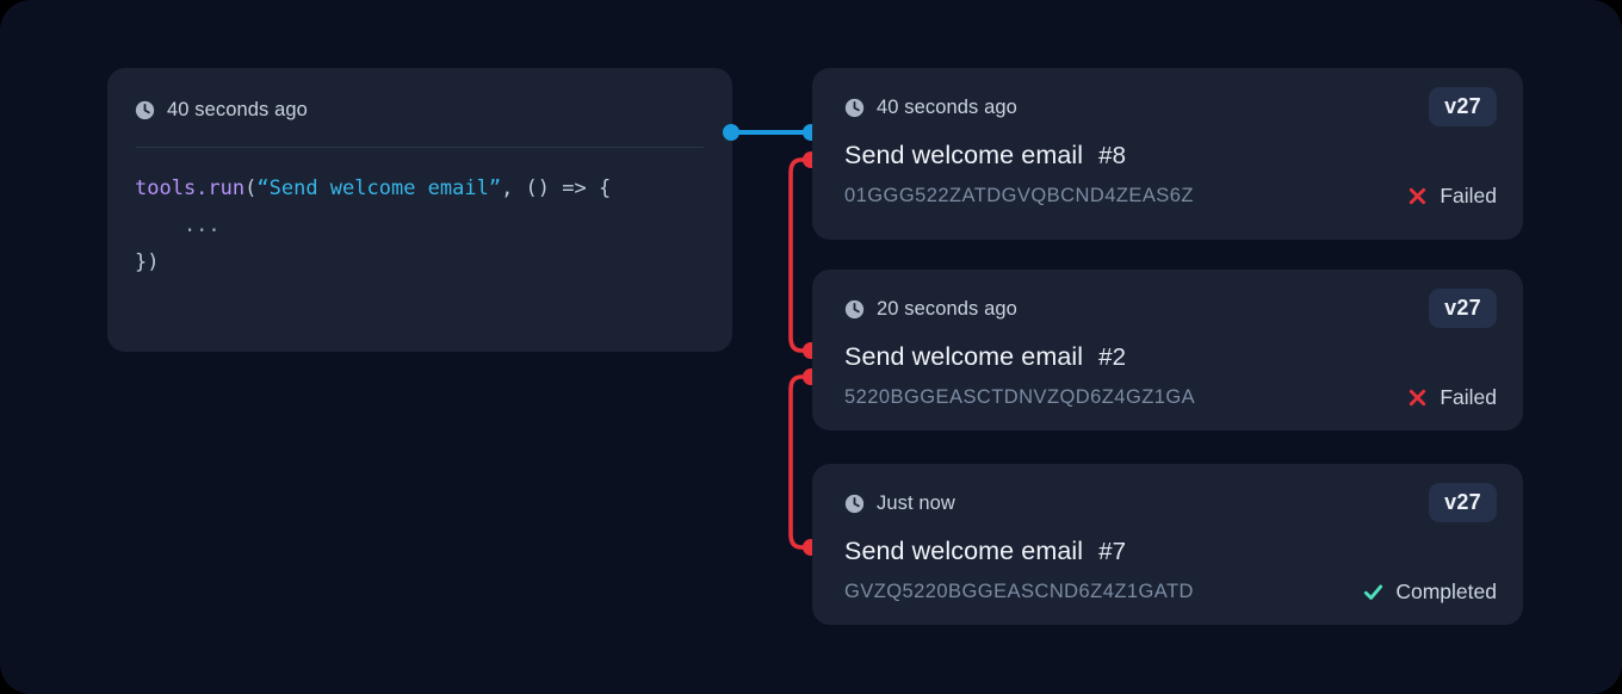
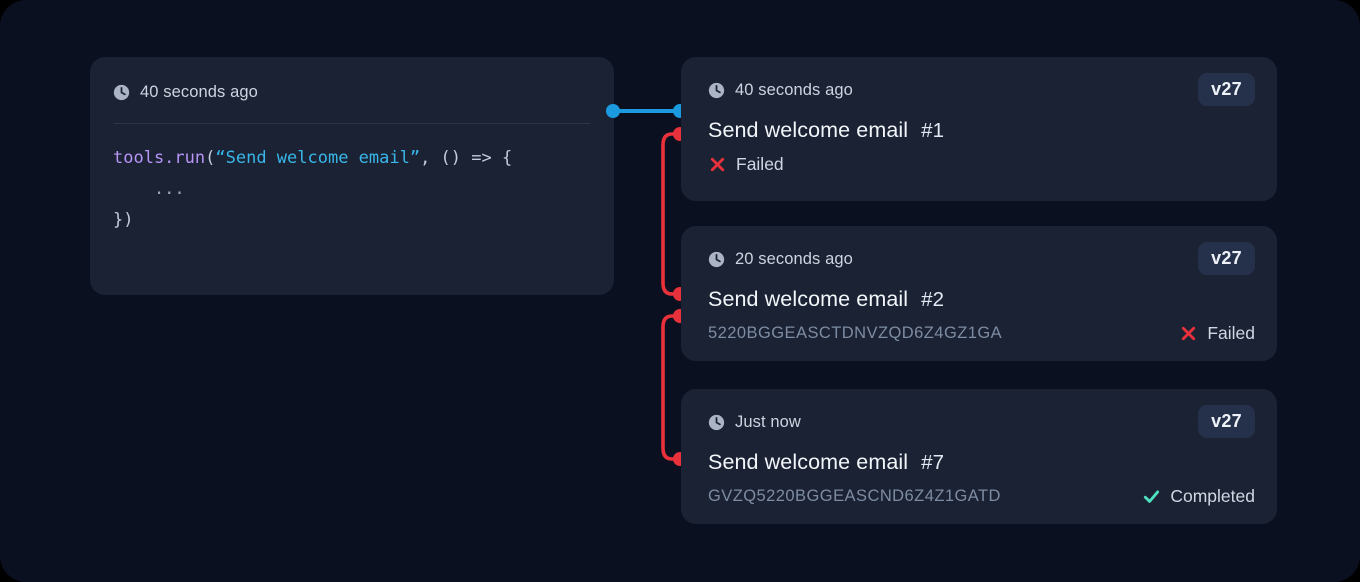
  40 seconds ago
  tools.run(“Send welcome email”, () => { ... })
  40 seconds ago
  v27
  Send welcome email
- #8
+ #1
- 01GGG522ZATDGVQBCND4ZEAS6Z
  Failed
  20 seconds ago
  v27
  Send welcome email
  #2
  5220BGGEASCTDNVZQD6Z4GZ1GA
  Failed
  Just now
  v27
  Send welcome email
  #7
  GVZQ5220BGGEASCND6Z4Z1GATD
  Completed
